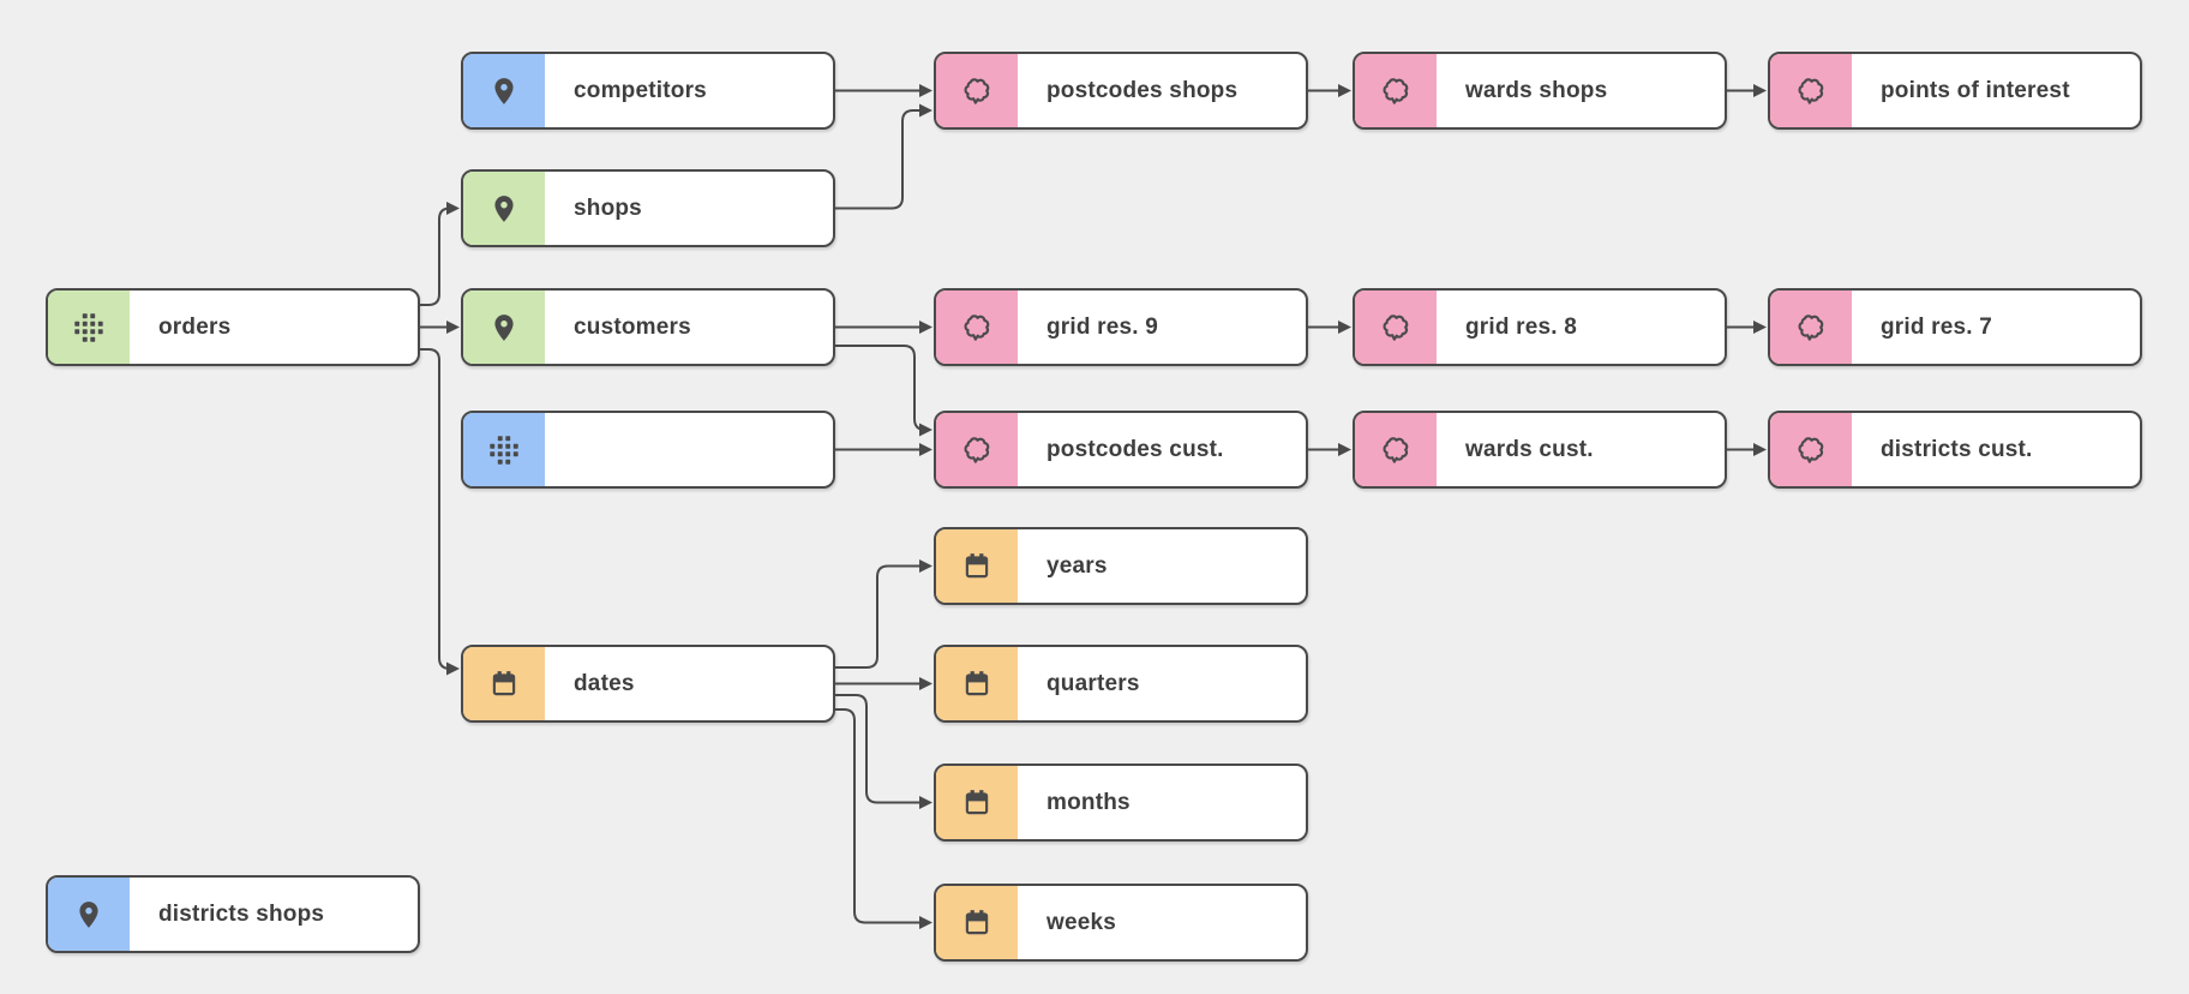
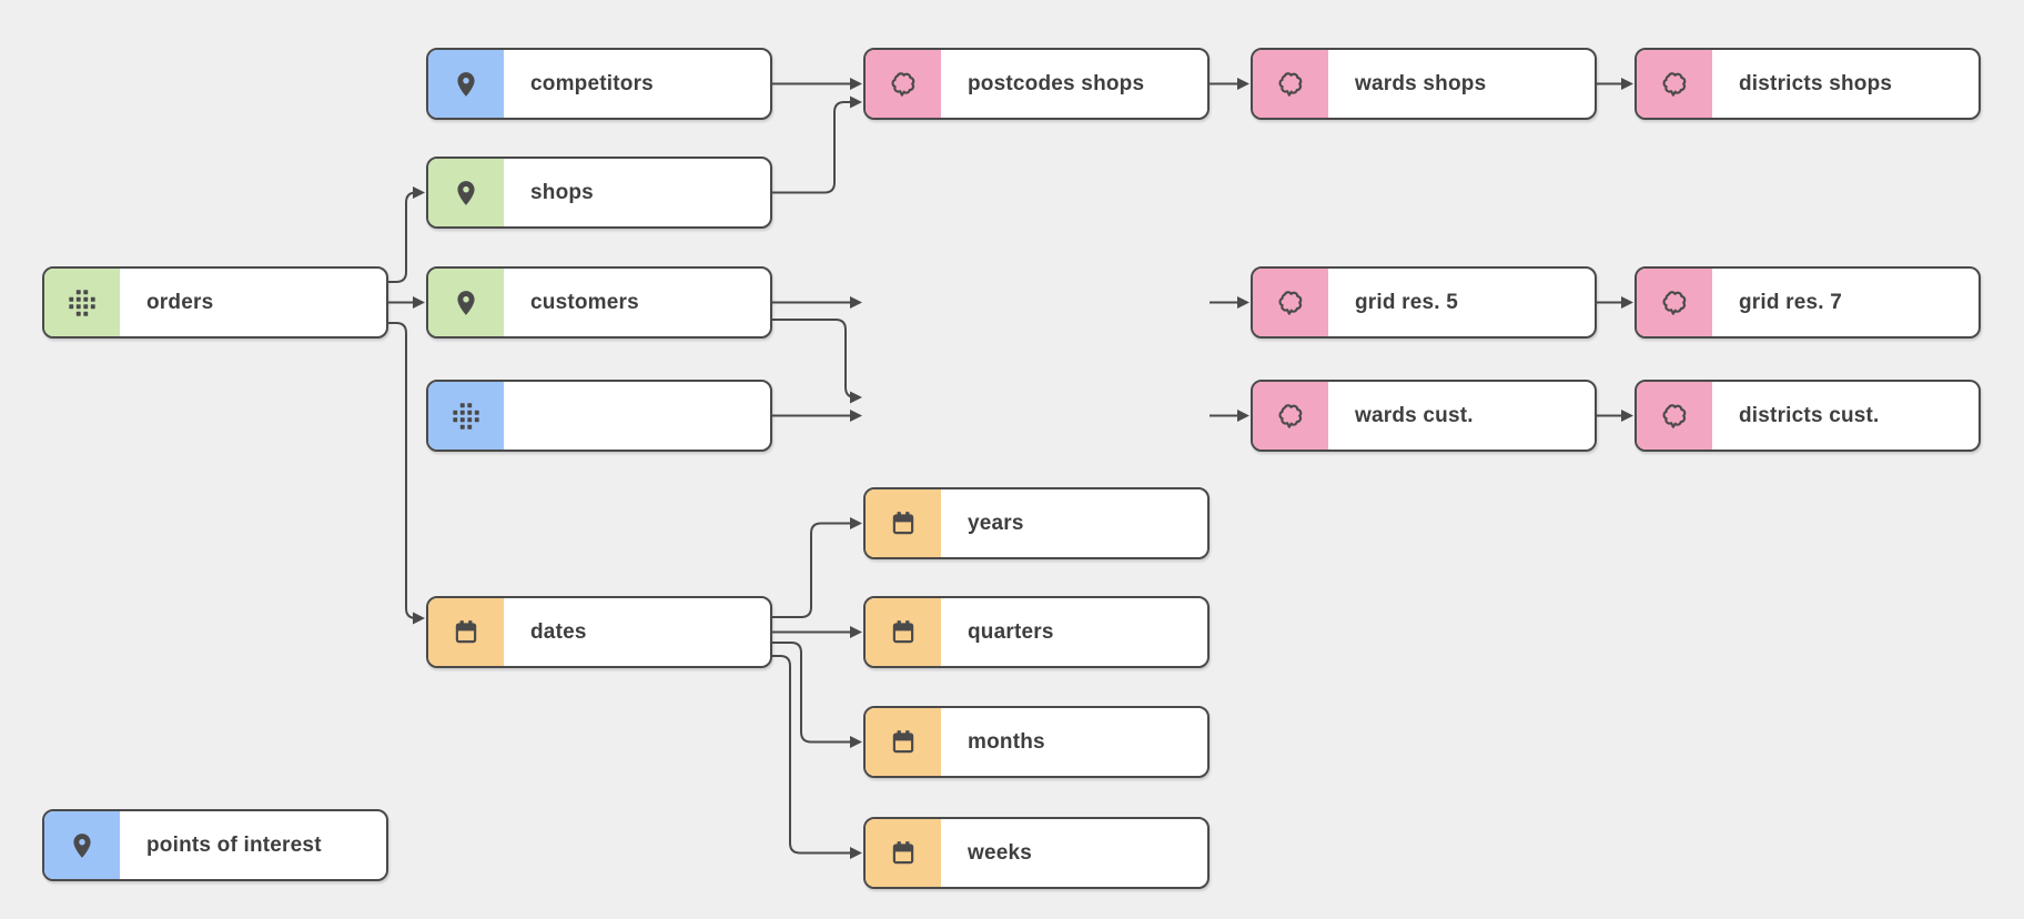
  orders
- districts shops
+ points of interest
  competitors
  shops
  customers
  dates
  postcodes shops
- grid res. 9
- postcodes cust.
  years
  quarters
  months
  weeks
  wards shops
- grid res. 8
+ grid res. 5
  wards cust.
- points of interest
+ districts shops
  grid res. 7
  districts cust.
